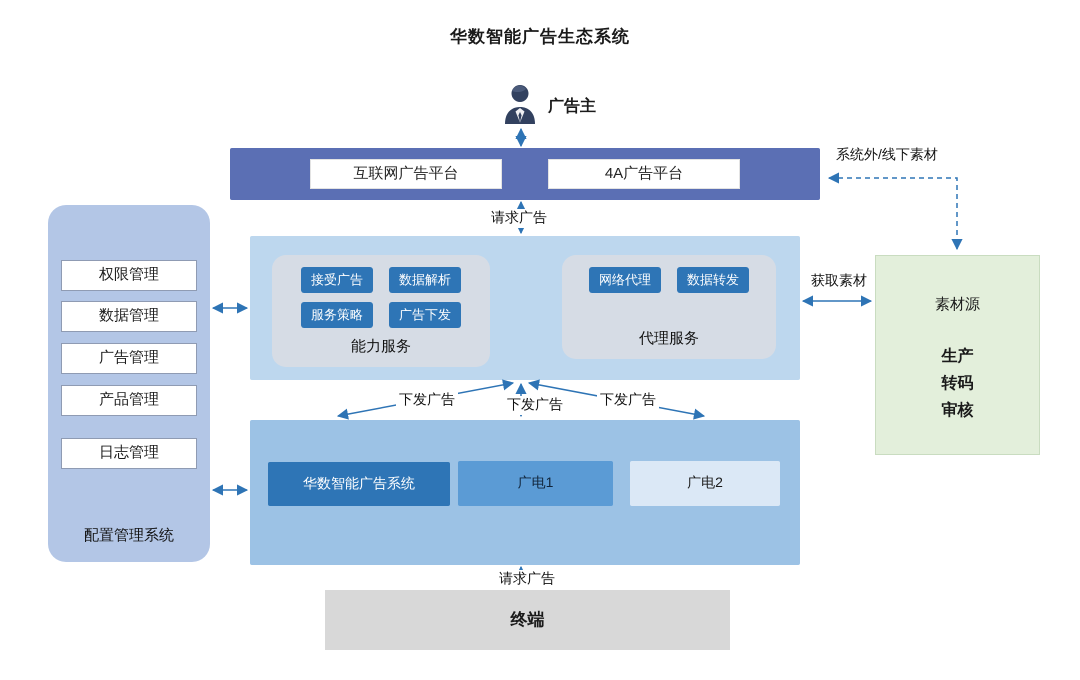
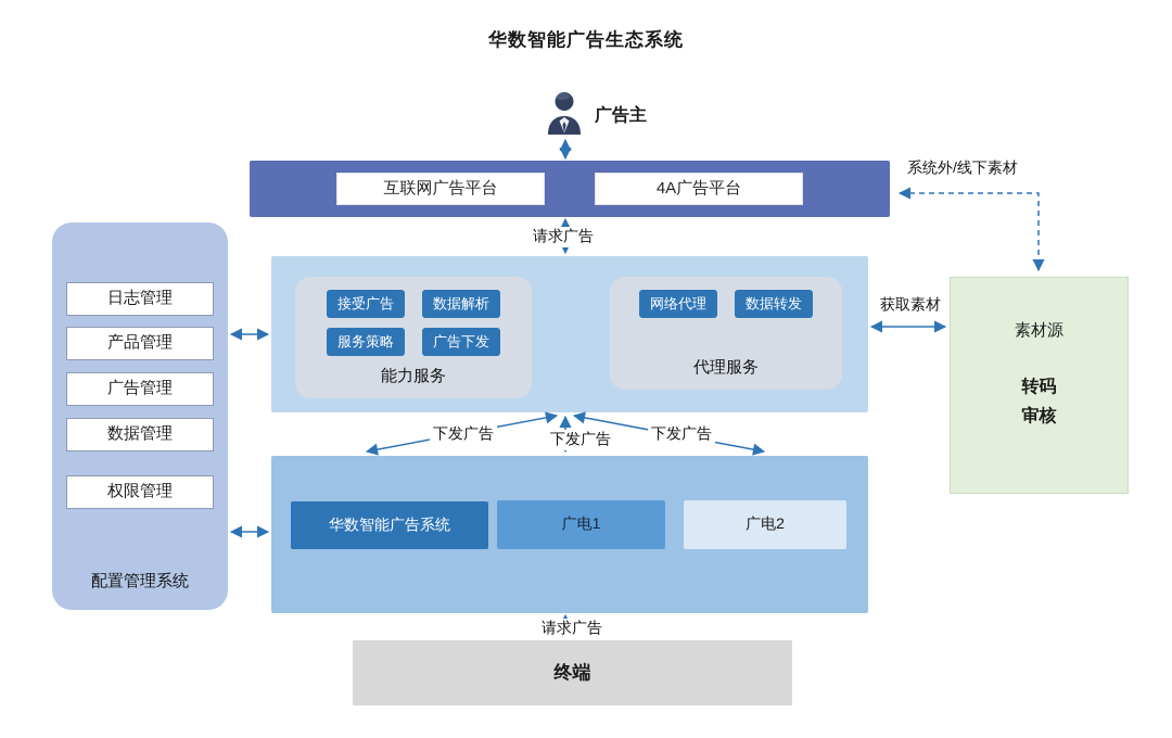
  华数智能广告生态系统
  广告主
  互联网广告平台
  4A广告平台
  接受广告
  数据解析
  服务策略
  广告下发
  能力服务
  网络代理
  数据转发
  代理服务
  素材源
- 生产
  转码
  审核
- 权限管理
+ 日志管理
- 数据管理
+ 产品管理
  广告管理
- 产品管理
+ 数据管理
- 日志管理
+ 权限管理
  配置管理系统
  华数智能广告系统
  广电1
  广电2
  终端
  系统外/线下素材
  请求广告
  获取素材
  下发广告
  下发广告
  下发广告
  请求广告
